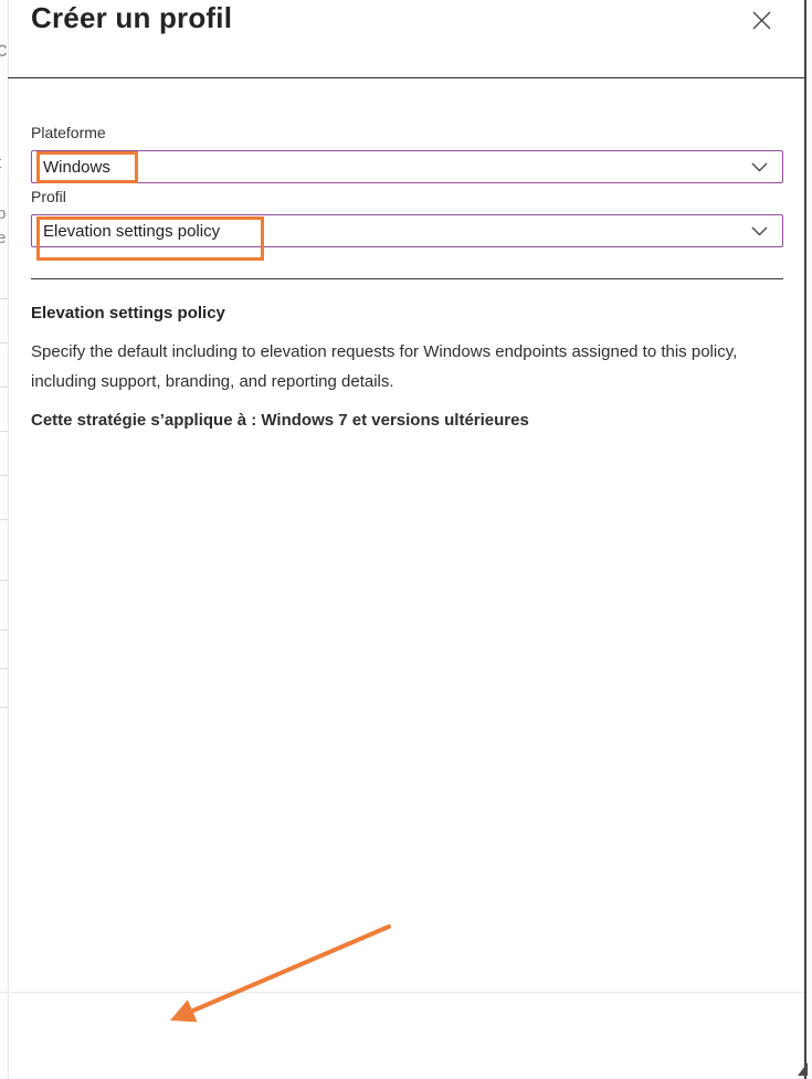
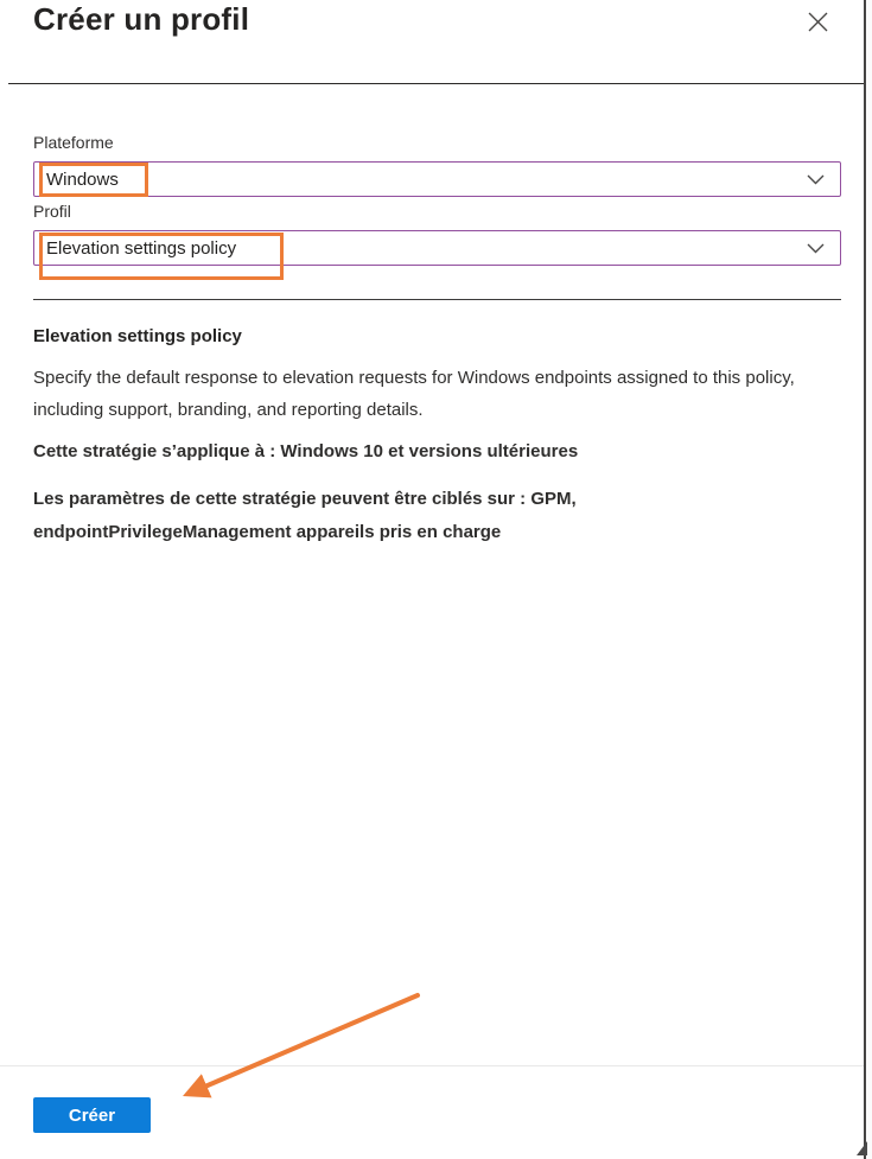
- c
- p
- e
  Créer un profil
  Plateforme
  Windows
  Profil
  Elevation settings policy
  Elevation settings policy
- Specify the default including to elevation requests for Windows endpoints assigned to this policy, including support, branding, and reporting details.
+ Specify the default response to elevation requests for Windows endpoints assigned to this policy, including support, branding, and reporting details.
- Cette stratégie s’applique à : Windows 7 et versions ultérieures
+ Cette stratégie s’applique à : Windows 10 et versions ultérieures
+ Les paramètres de cette stratégie peuvent être ciblés sur : GPM, endpointPrivilegeManagement appareils pris en charge
+ Créer
